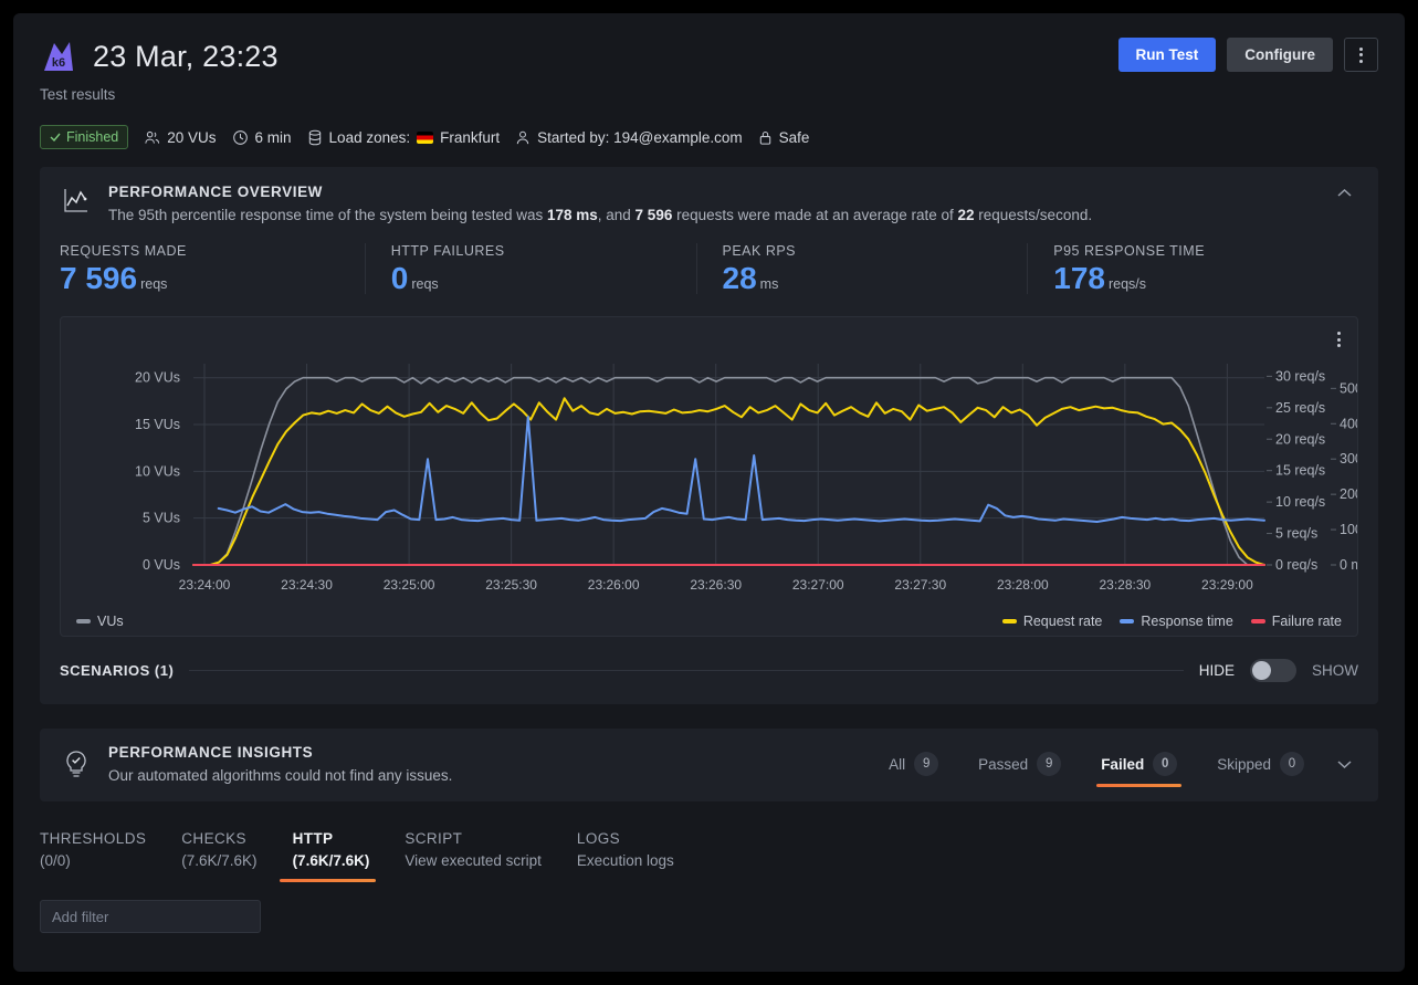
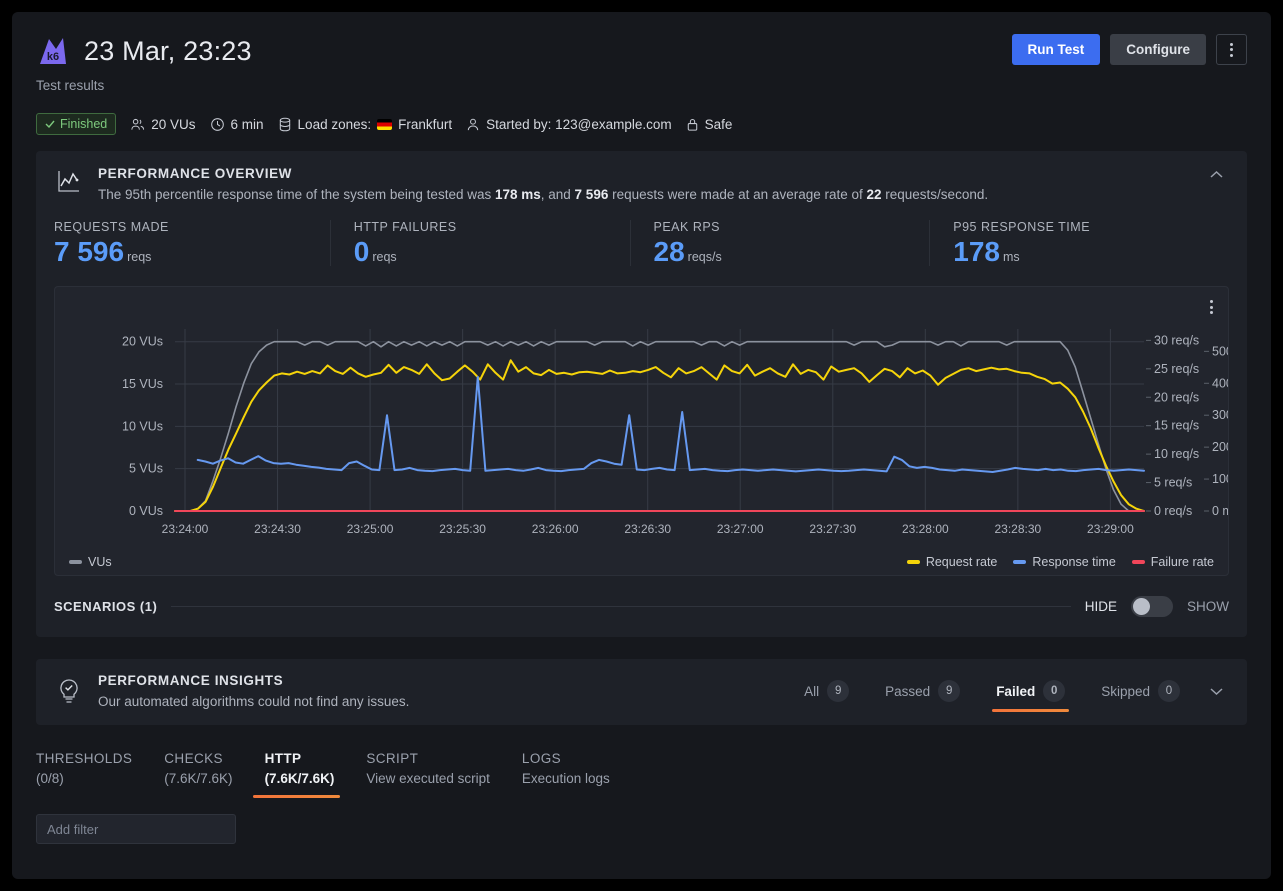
  k6
  23 Mar, 23:23
  Run Test
  Configure
  Test results
  Finished
  20 VUs
  6 min
  Load zones:
  Frankfurt
- Started by: 194@example.com
+ Started by: 123@example.com
  Safe
  PERFORMANCE OVERVIEW
  The 95th percentile response time of the system being tested was 178 ms, and 7 596 requests were made at an average rate of 22 requests/second.
  REQUESTS MADE
  7 596 reqs
  HTTP FAILURES
  0 reqs
  PEAK RPS
- 28 ms
+ 28 reqs/s
  P95 RESPONSE TIME
- 178 reqs/s
+ 178 ms
  0 VUs
  5 VUs
  10 VUs
  15 VUs
  20 VUs
  23:24:00
  23:24:30
  23:25:00
  23:25:30
  23:26:00
  23:26:30
  23:27:00
  23:27:30
  23:28:00
  23:28:30
  23:29:00
  0 req/s
  5 req/s
  10 req/s
  15 req/s
  20 req/s
  25 req/s
  30 req/s
  VUs
  Request rate
  Response time
  Failure rate
  SCENARIOS (1)
  HIDE
  SHOW
  PERFORMANCE INSIGHTS
  Our automated algorithms could not find any issues.
  All
  9
  Passed
  9
  Failed
  0
  Skipped
  0
  THRESHOLDS
- (0/0)
+ (0/8)
  CHECKS
  (7.6K/7.6K)
  HTTP
  (7.6K/7.6K)
  SCRIPT
  View executed script
  LOGS
  Execution logs
  Add filter
